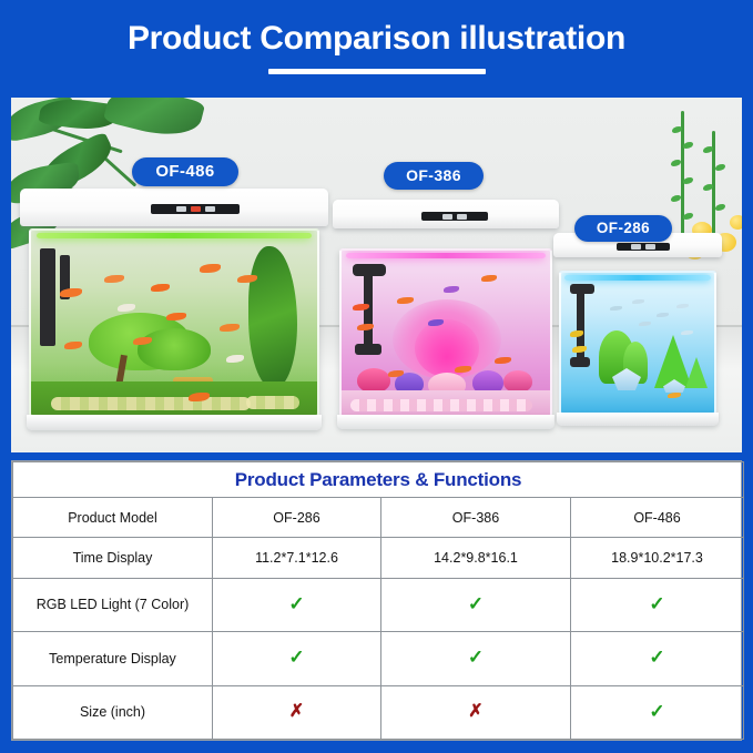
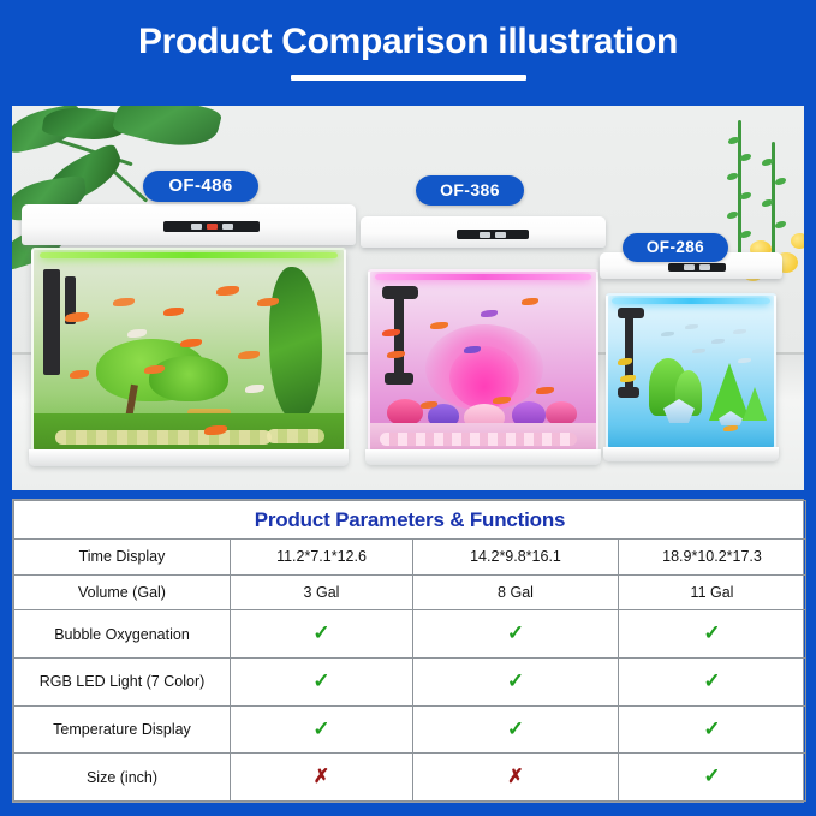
  Product Comparison illustration
  OF-486
  OF-386
  OF-286
  Product Parameters & Functions
- Product Model	OF-286	OF-386	OF-486
  Time Display	11.2*7.1*12.6	14.2*9.8*16.1	18.9*10.2*17.3
+ Volume (Gal)	3 Gal	8 Gal	11 Gal
+ Bubble Oxygenation	✓	✓	✓
  RGB LED Light (7 Color)	✓	✓	✓
  Temperature Display	✓	✓	✓
  Size (inch)	✗	✗	✓
